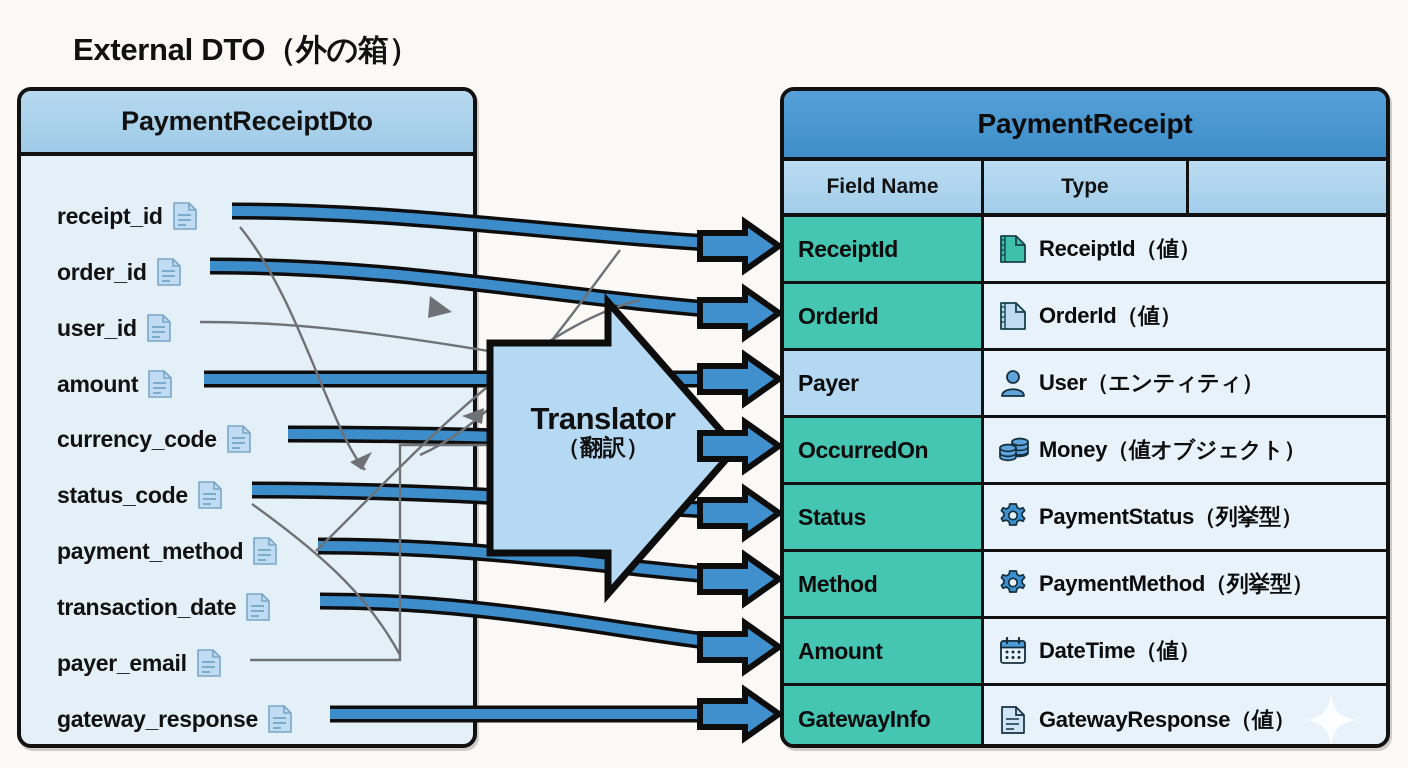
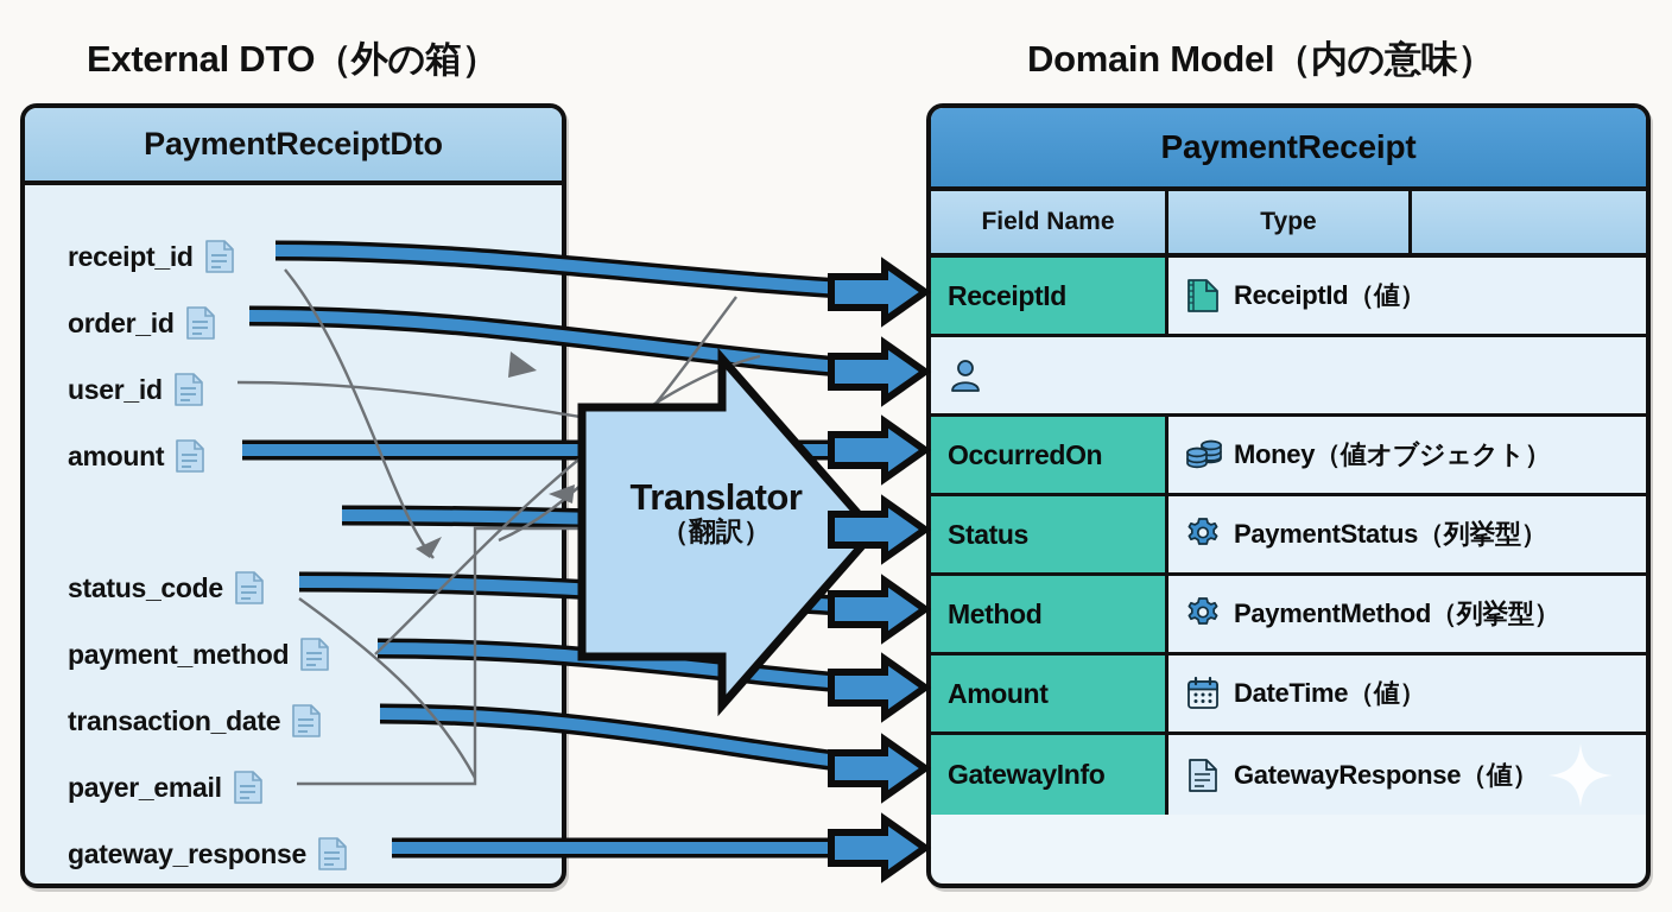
  External DTO（外の箱）
+ Domain Model（内の意味）
  Translator
  （翻訳）
  PaymentReceiptDto
  receipt_id
  order_id
  user_id
  amount
- currency_code
  status_code
  payment_method
  transaction_date
  payer_email
  gateway_response
  PaymentReceipt
  Field Name
  Type
  ReceiptId
  ReceiptId（値）
- OrderId
- OrderId（値）
- Payer
- User（エンティティ）
  OccurredOn
  Money（値オブジェクト）
  Status
  PaymentStatus（列挙型）
  Method
  PaymentMethod（列挙型）
  Amount
  DateTime（値）
  GatewayInfo
  GatewayResponse（値）
